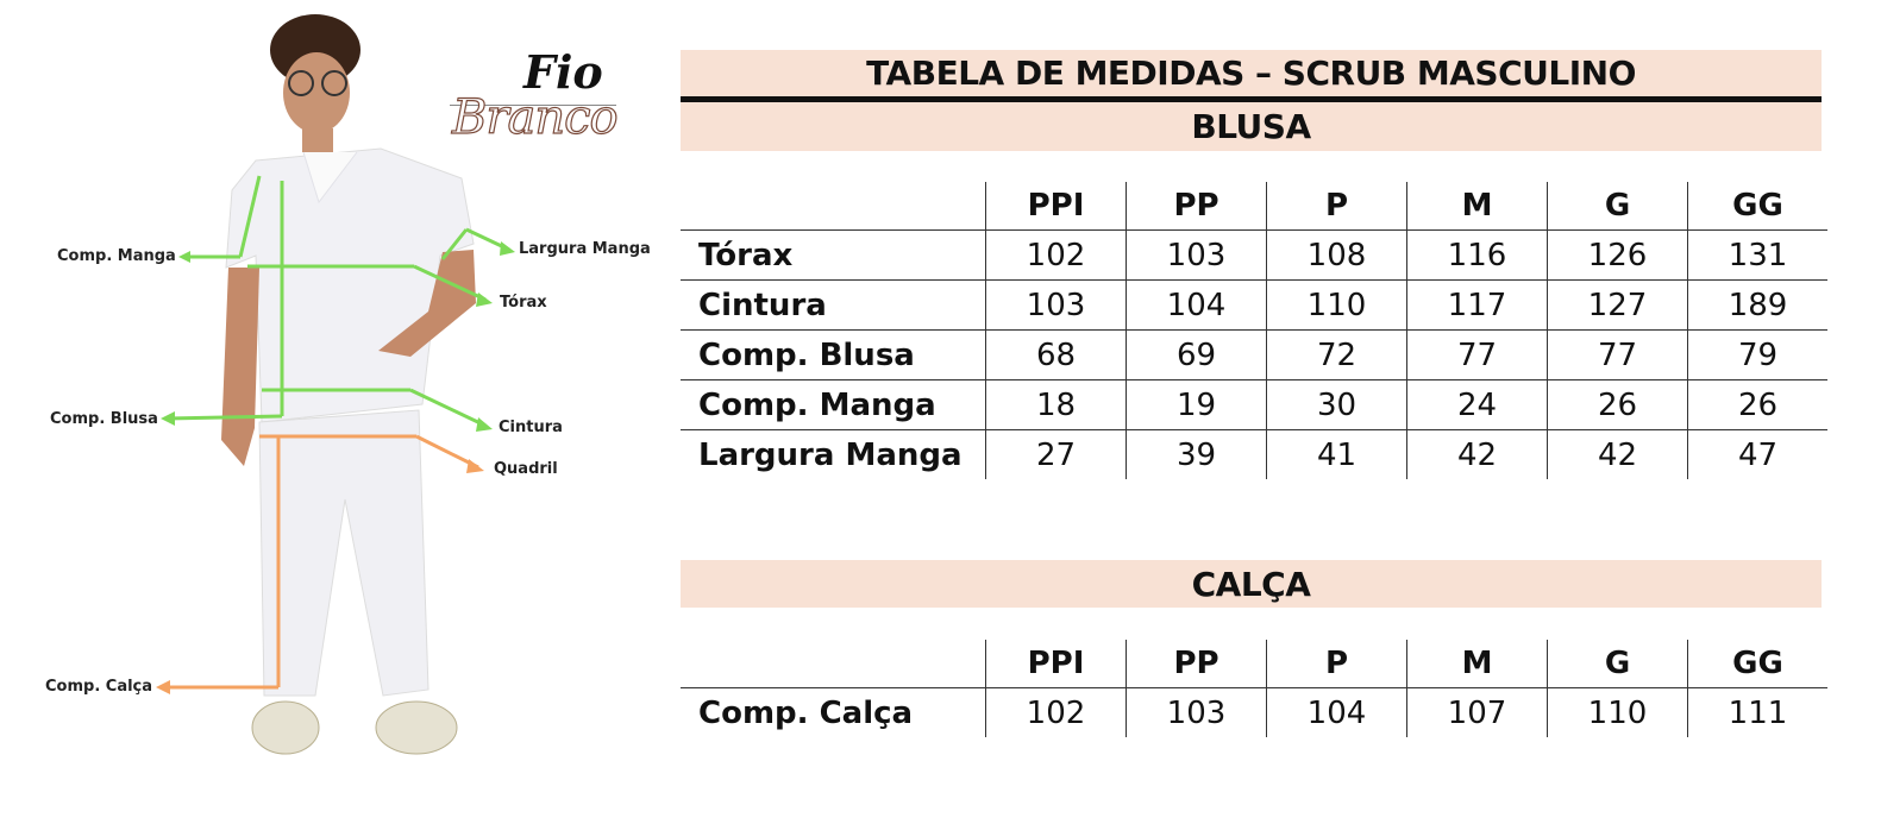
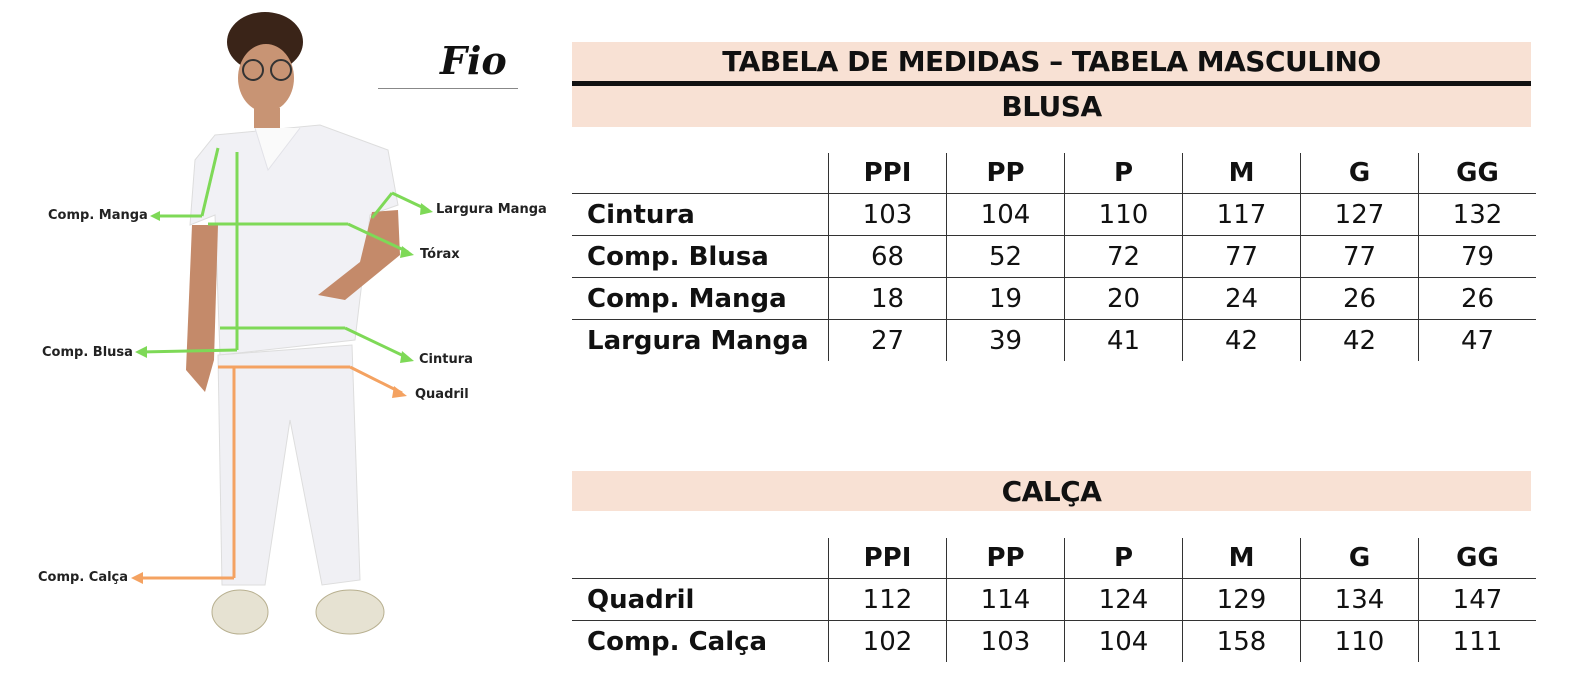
  Comp. Manga
  Largura Manga
  Tórax
  Comp. Blusa
  Cintura
  Quadril
  Comp. Calça
  Fio
- Branco
- TABELA DE MEDIDAS – SCRUB MASCULINO
+ TABELA DE MEDIDAS – TABELA MASCULINO
  BLUSA
  	PPI	PP	P	M	G	GG
- Tórax	102	103	108	116	126	131
- Cintura	103	104	110	117	127	189
+ Cintura	103	104	110	117	127	132
- Comp. Blusa	68	69	72	77	77	79
+ Comp. Blusa	68	52	72	77	77	79
- Comp. Manga	18	19	30	24	26	26
+ Comp. Manga	18	19	20	24	26	26
  Largura Manga	27	39	41	42	42	47
  CALÇA
  	PPI	PP	P	M	G	GG
+ Quadril	112	114	124	129	134	147
- Comp. Calça	102	103	104	107	110	111
+ Comp. Calça	102	103	104	158	110	111
